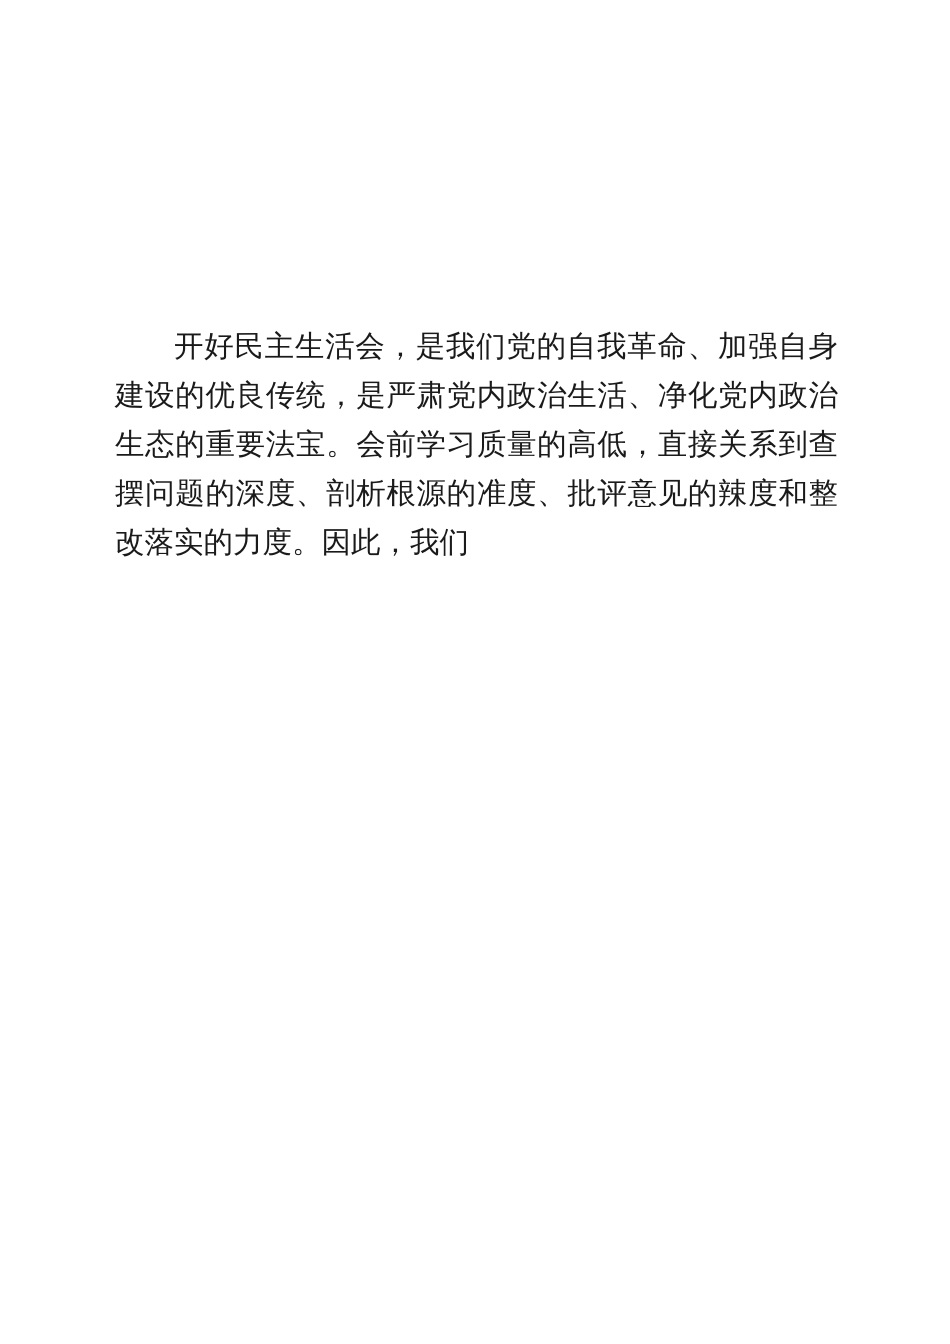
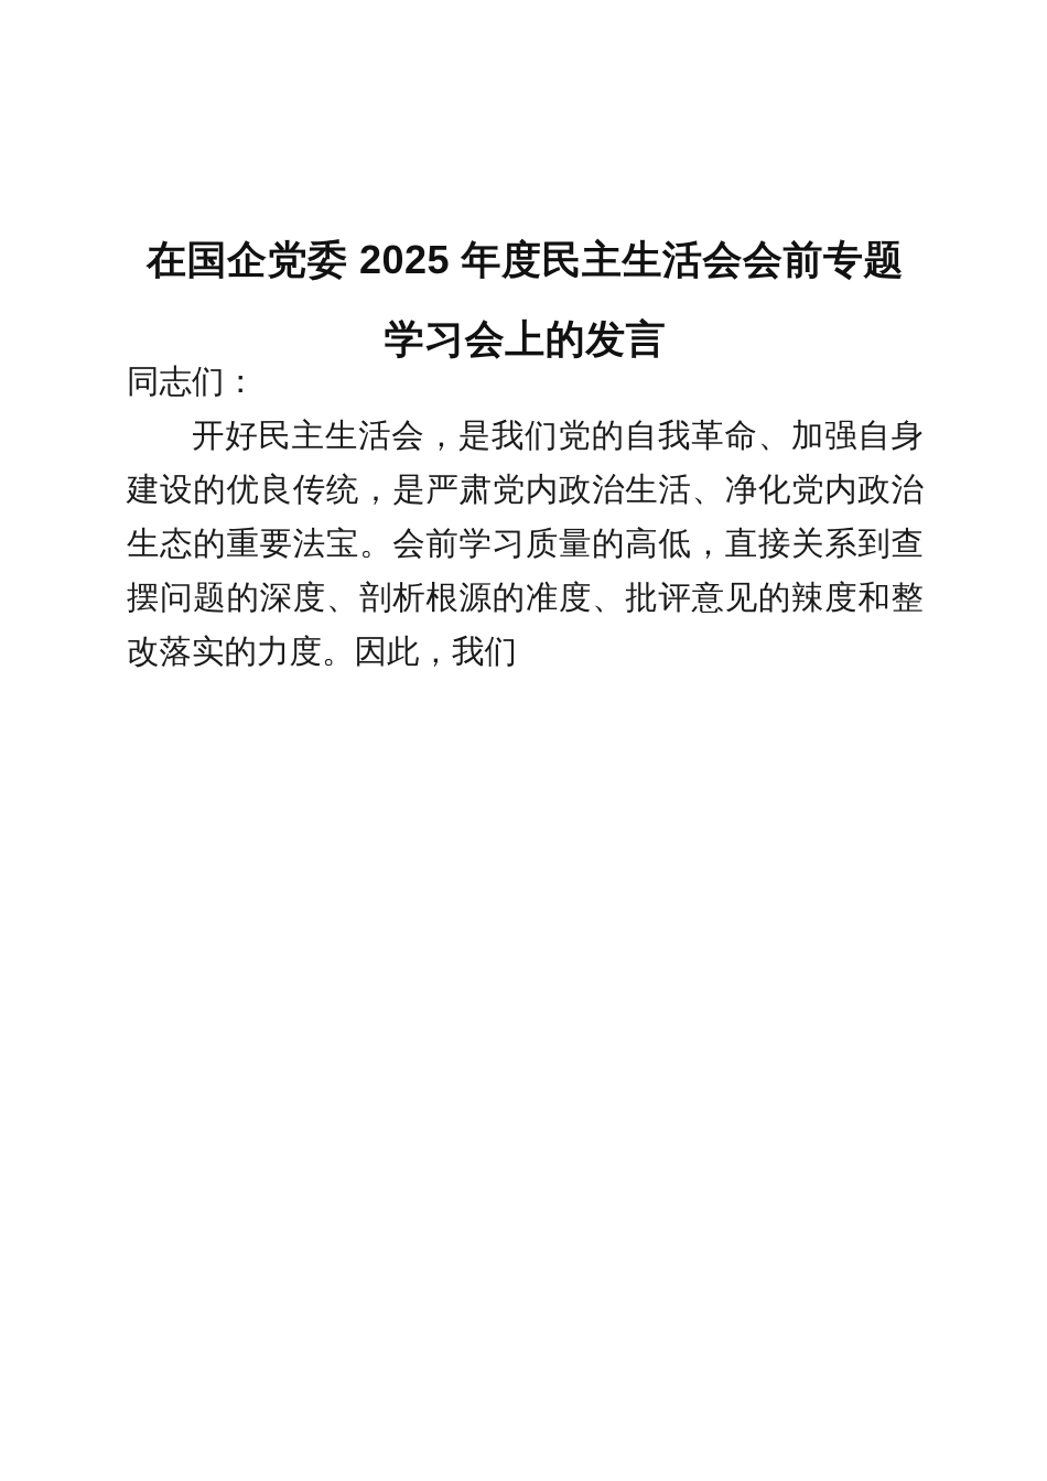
+ 在国企党委 2025 年度民主生活会会前专题学习会上的发言
+ 同志们：
  开好民主生活会，是我们党的自我革命、加强自身建设的优良传统，是严肃党内政治生活、净化党内政治生态的重要法宝。会前学习质量的高低，直接关系到查摆问题的深度、剖析根源的准度、批评意见的辣度和整改落实的力度。因此，我们
